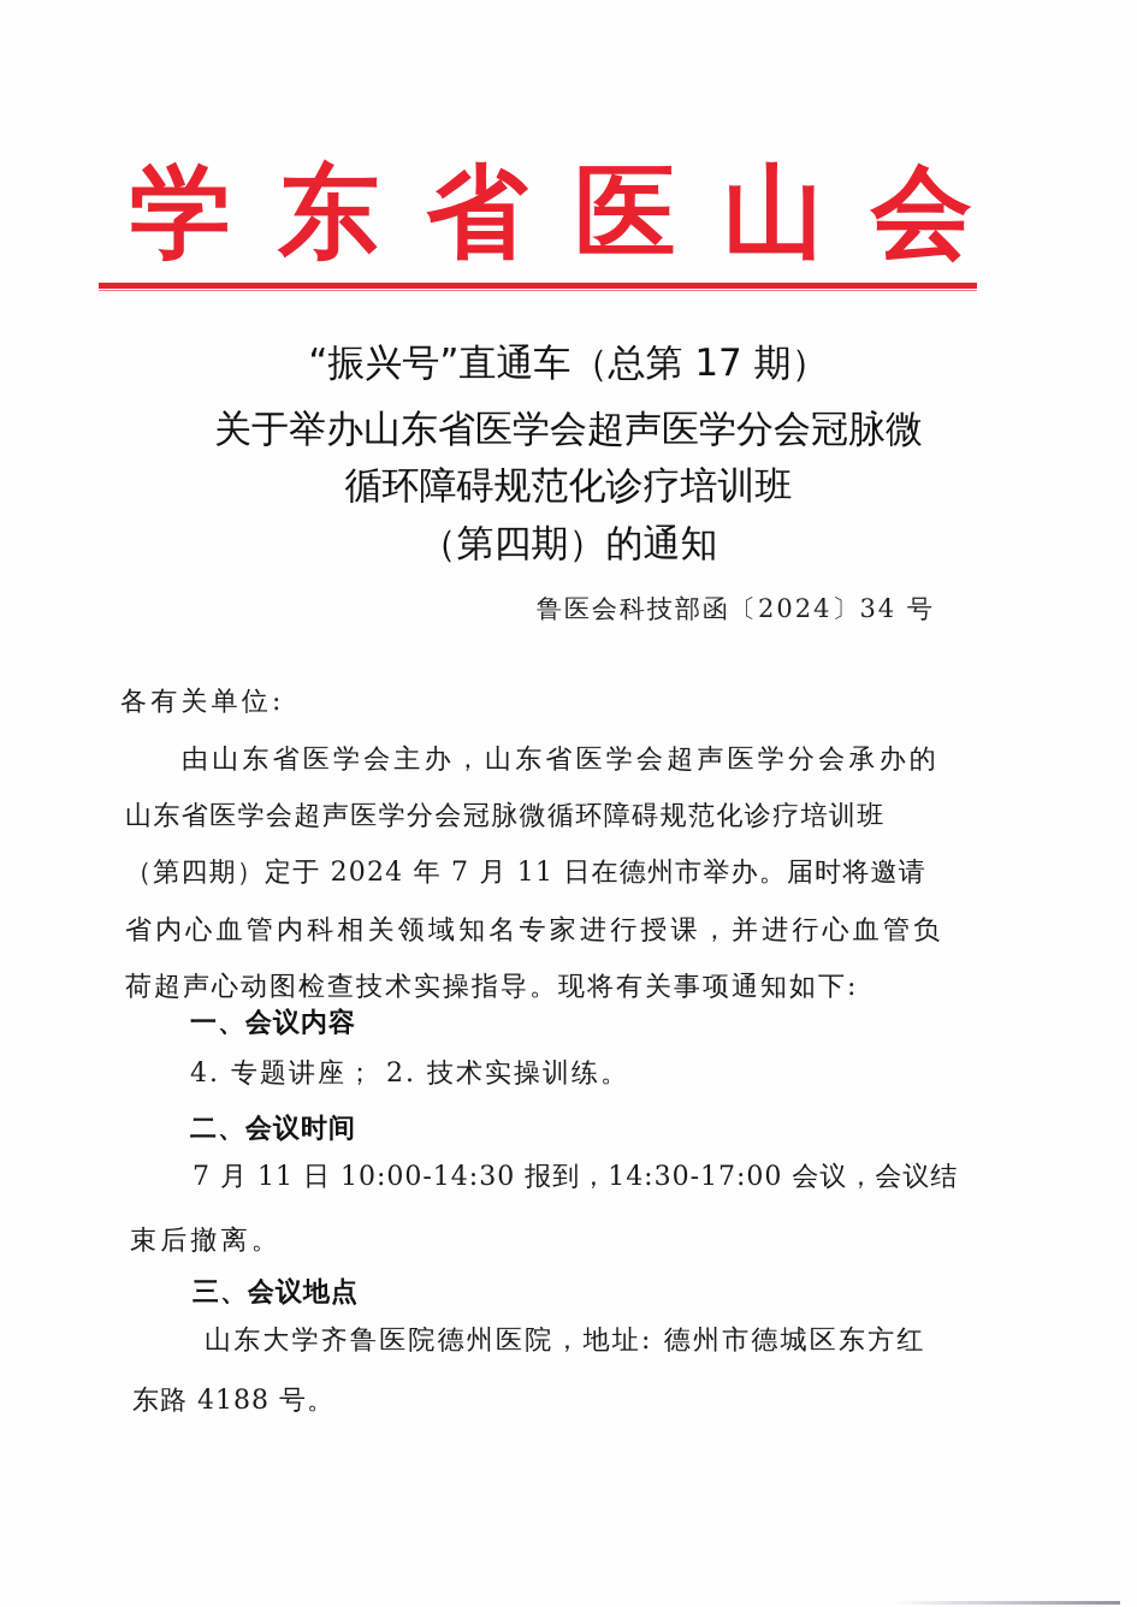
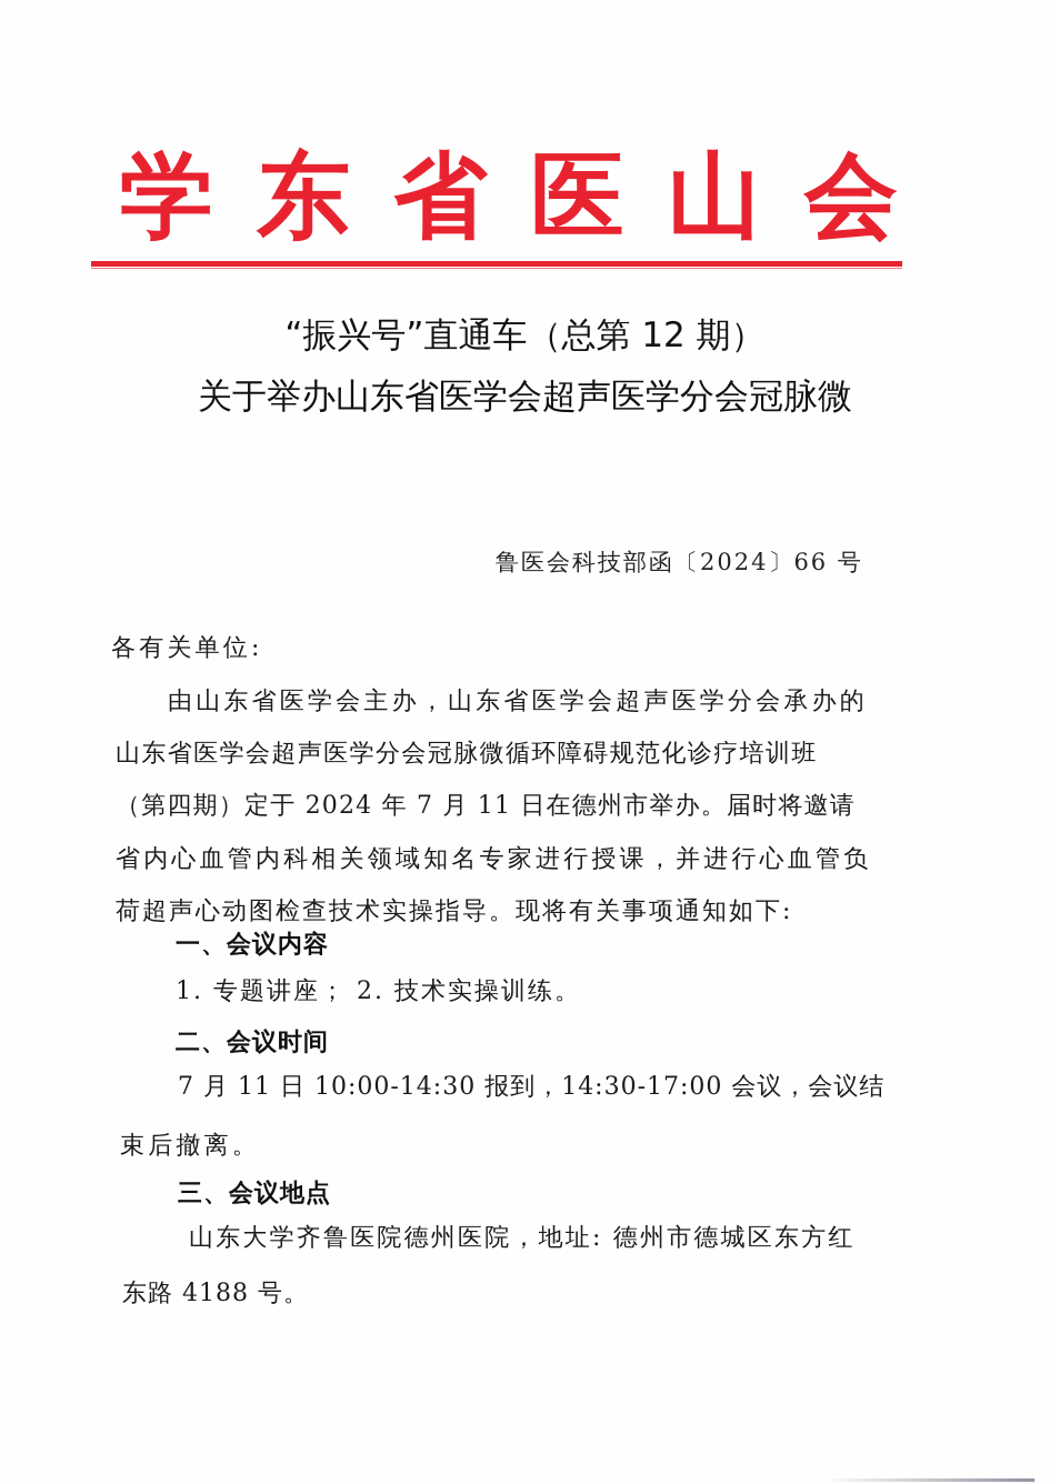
  学
  东
  省
  医
  山
  会
- “振兴号”直通车（总第 17 期）
+ “振兴号”直通车（总第 12 期）
  关于举办山东省医学会超声医学分会冠脉微
- 循环障碍规范化诊疗培训班
- （第四期）的通知
- 鲁医会科技部函〔2024〕34 号
+ 鲁医会科技部函〔2024〕66 号
  各有关单位:
  由山东省医学会主办，山东省医学会超声医学分会承办的
  山东省医学会超声医学分会冠脉微循环障碍规范化诊疗培训班
  （第四期）定于 2024 年 7 月 11 日在德州市举办。届时将邀请
  省内心血管内科相关领域知名专家进行授课，并进行心血管负
  荷超声心动图检查技术实操指导。现将有关事项通知如下:
  一、会议内容
- 4. 专题讲座； 2. 技术实操训练。
+ 1. 专题讲座； 2. 技术实操训练。
  二、会议时间
  7 月 11 日 10:00-14:30 报到，14:30-17:00 会议，会议结
  束后撤离。
  三、会议地点
  山东大学齐鲁医院德州医院，地址: 德州市德城区东方红
  东路 4188 号。
